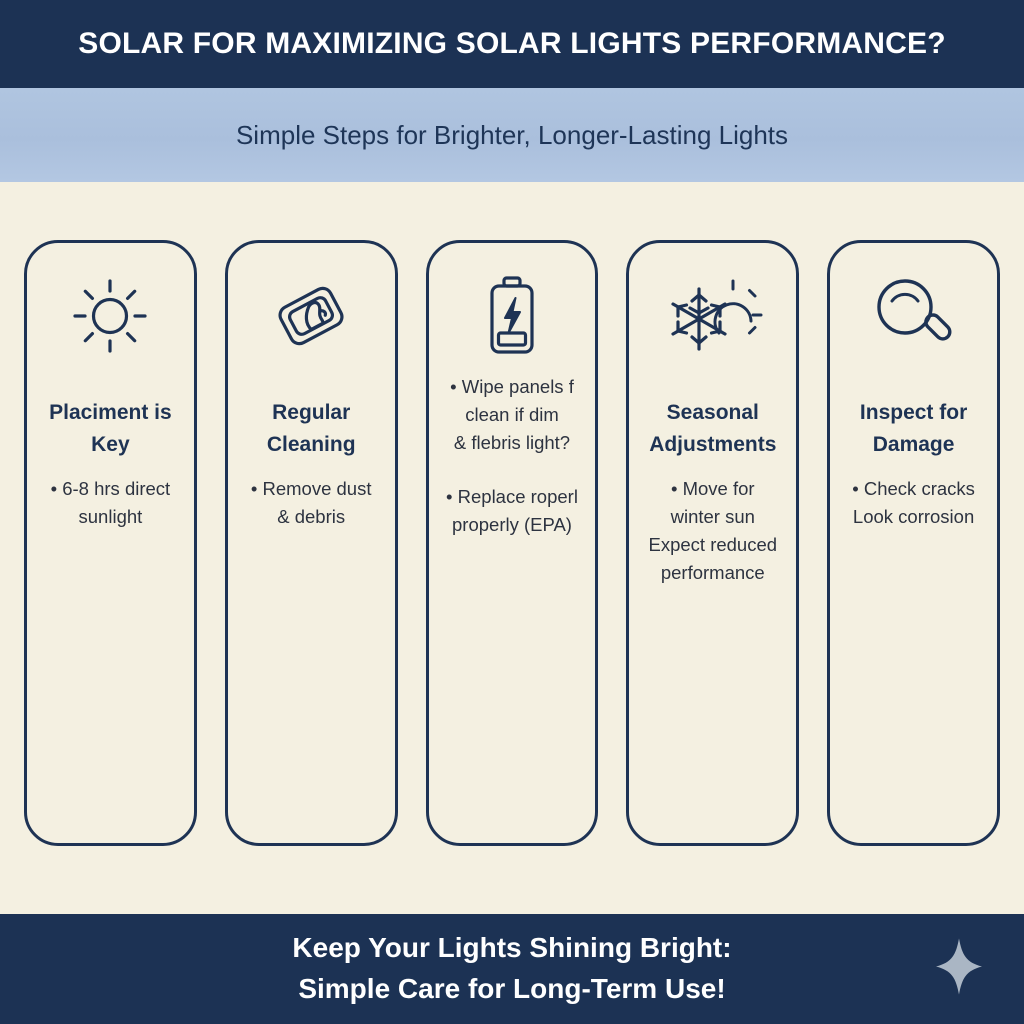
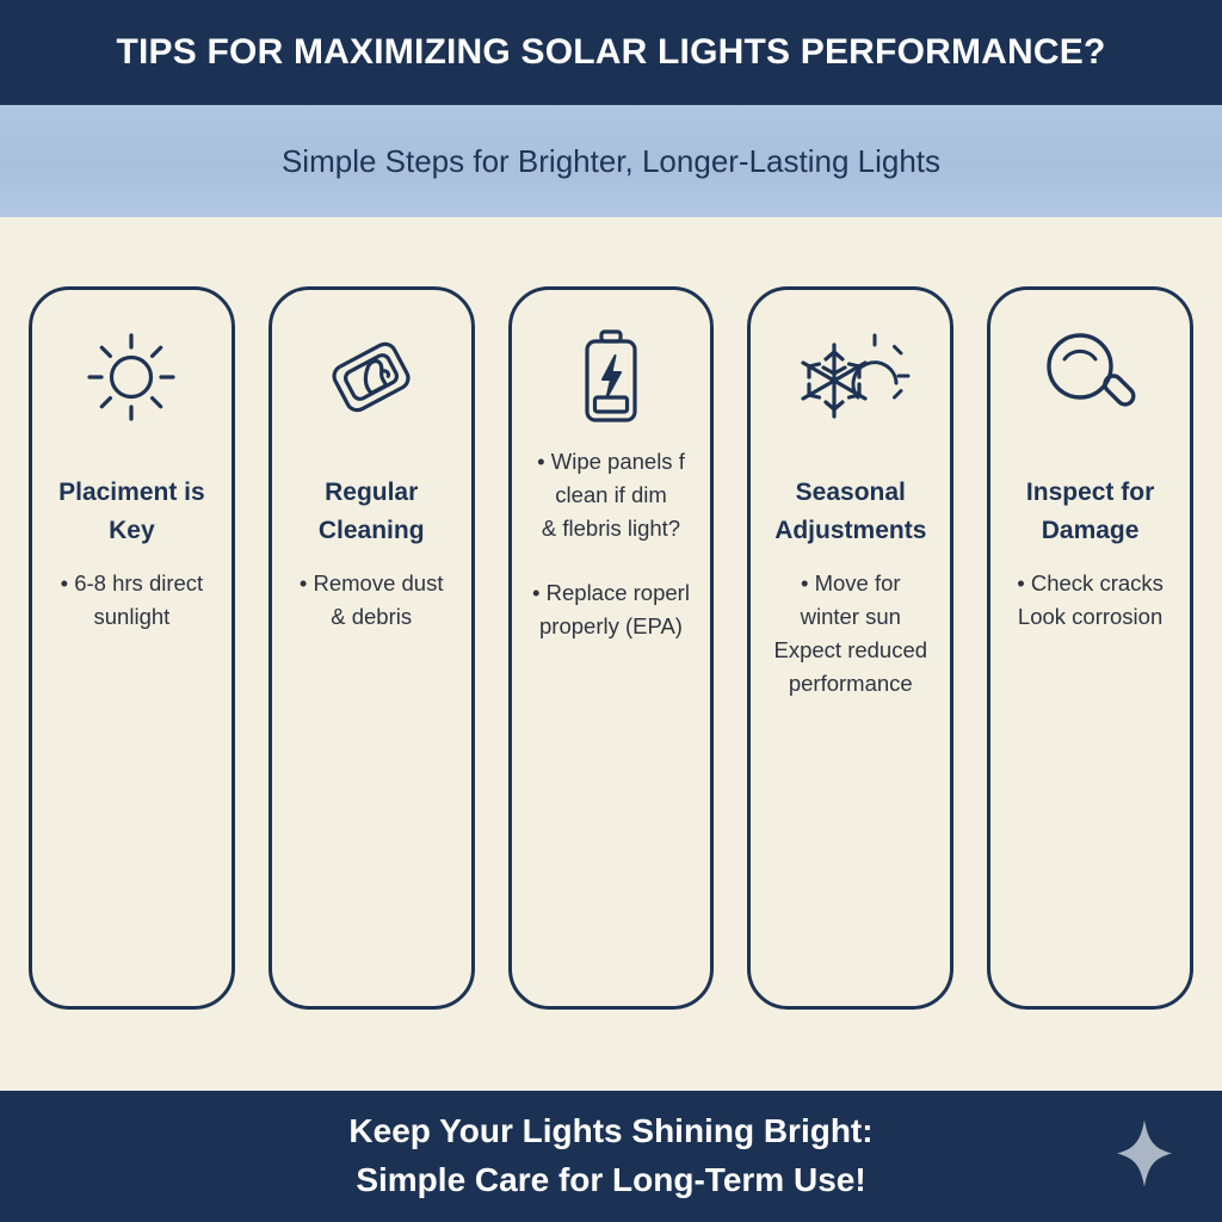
- SOLAR FOR MAXIMIZING SOLAR LIGHTS PERFORMANCE?
+ TIPS FOR MAXIMIZING SOLAR LIGHTS PERFORMANCE?
  Simple Steps for Brighter, Longer-Lasting Lights
  Placiment is Key
  • 6-8 hrs direct
  sunlight
  Regular Cleaning
  • Remove dust
  & debris
  • Wipe panels f
  clean if dim
  & flebris light?
  • Replace roperl
  properly (EPA)
  Seasonal Adjustments
  • Move for
  winter sun
  Expect reduced
  performance
  Inspect for Damage
  • Check cracks
  Look corrosion
  Keep Your Lights Shining Bright:
  Simple Care for Long-Term Use!
